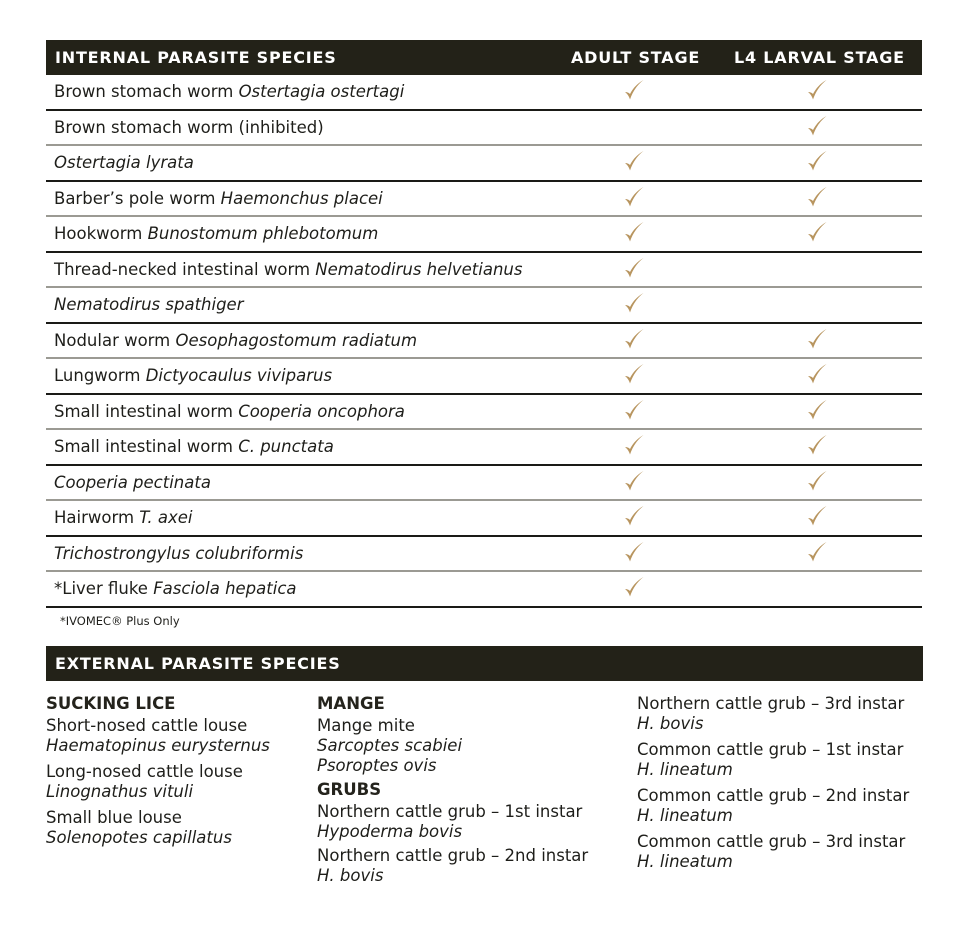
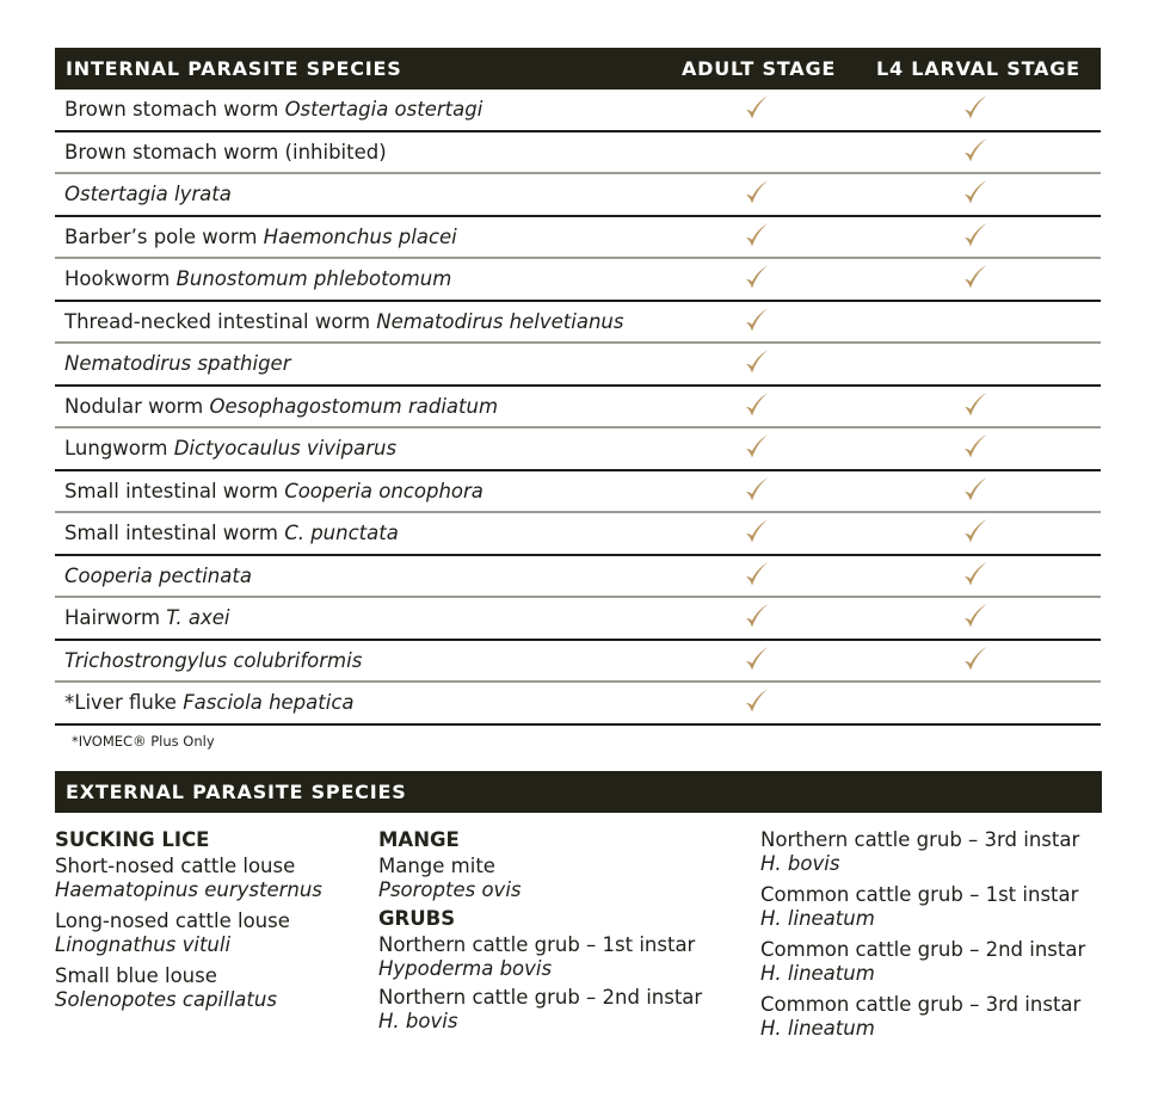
  INTERNAL PARASITE SPECIES
  ADULT STAGE
  L4 LARVAL STAGE
  Brown stomach worm Ostertagia ostertagi
  Brown stomach worm (inhibited)
  Ostertagia lyrata
  Barber’s pole worm Haemonchus placei
  Hookworm Bunostomum phlebotomum
  Thread-necked intestinal worm Nematodirus helvetianus
  Nematodirus spathiger
  Nodular worm Oesophagostomum radiatum
  Lungworm Dictyocaulus viviparus
  Small intestinal worm Cooperia oncophora
  Small intestinal worm C. punctata
  Cooperia pectinata
  Hairworm T. axei
  Trichostrongylus colubriformis
  *Liver fluke Fasciola hepatica
  *IVOMEC® Plus Only
  EXTERNAL PARASITE SPECIES
  SUCKING LICE
  Short-nosed cattle louse
  Haematopinus eurysternus
  Long-nosed cattle louse
  Linognathus vituli
  Small blue louse
  Solenopotes capillatus
  MANGE
  Mange mite
- Sarcoptes scabiei
  Psoroptes ovis
  GRUBS
  Northern cattle grub – 1st instar
  Hypoderma bovis
  Northern cattle grub – 2nd instar
  H. bovis
  Northern cattle grub – 3rd instar
  H. bovis
  Common cattle grub – 1st instar
  H. lineatum
  Common cattle grub – 2nd instar
  H. lineatum
  Common cattle grub – 3rd instar
  H. lineatum
